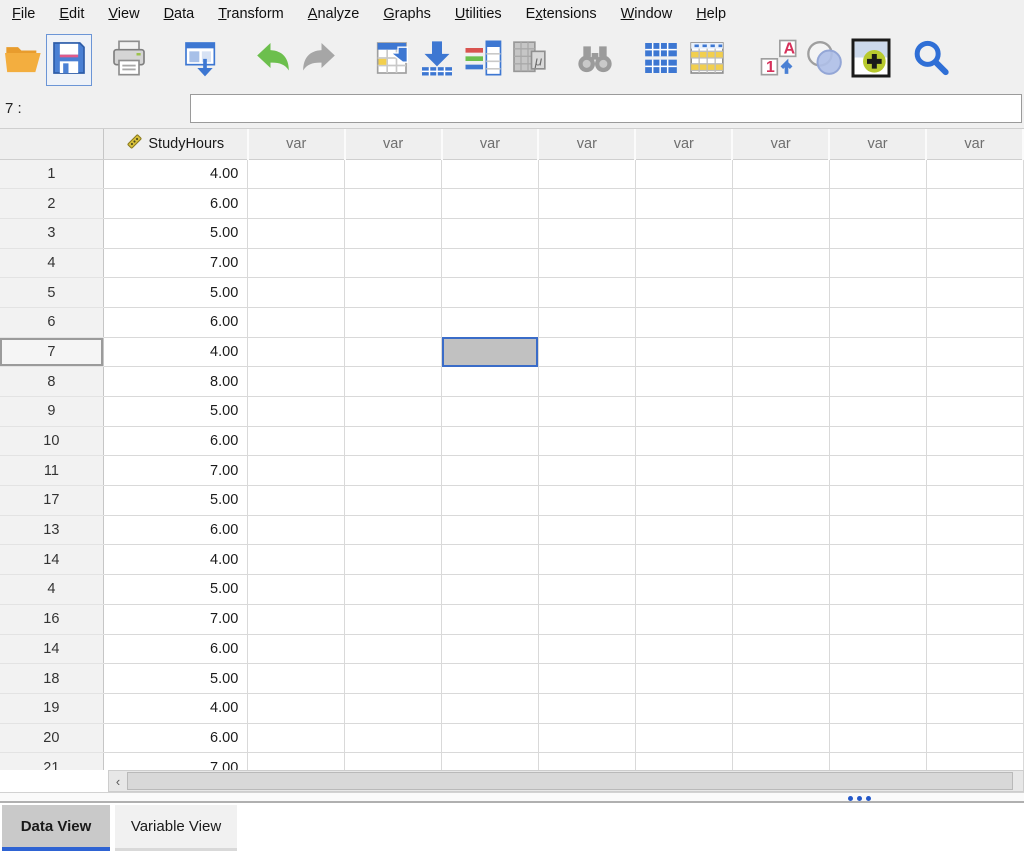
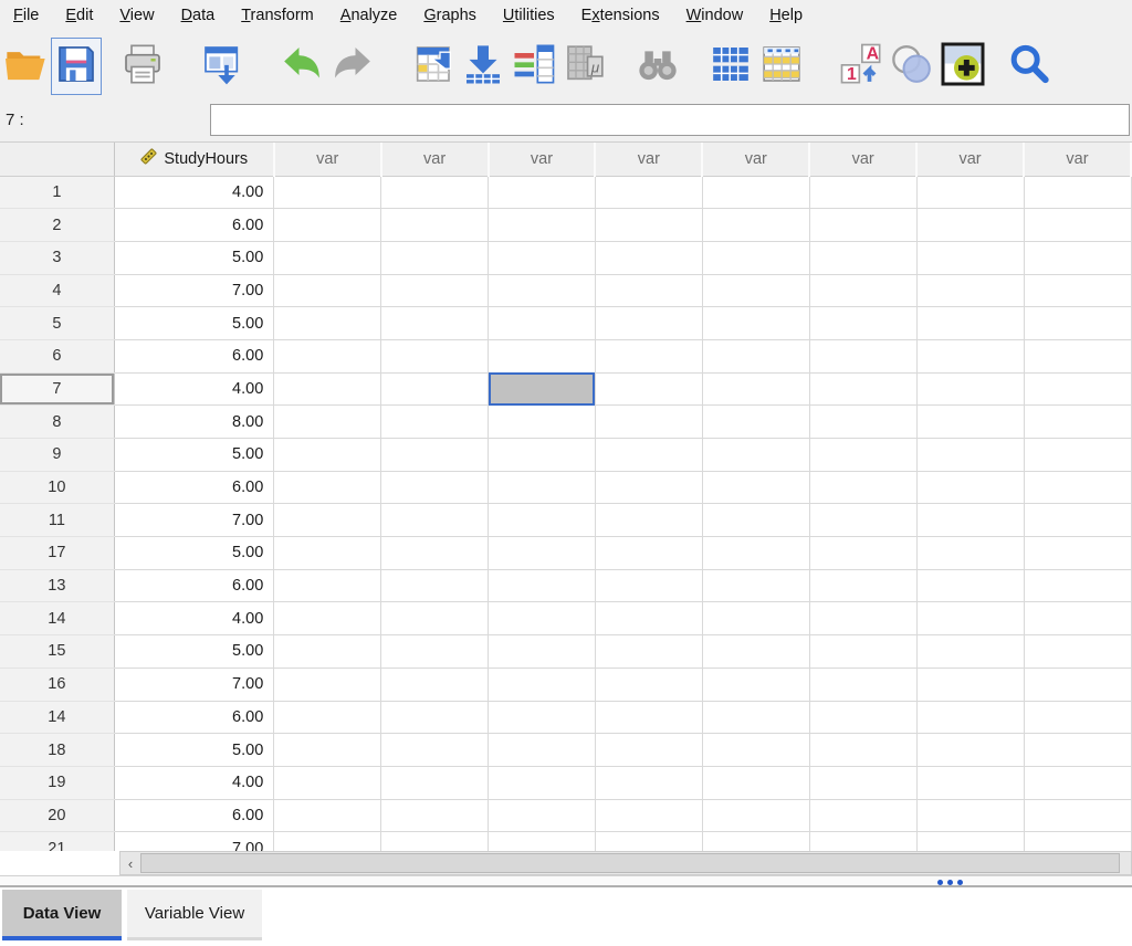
  File
  Edit
  View
  Data
  Transform
  Analyze
  Graphs
  Utilities
  Extensions
  Window
  Help
  μ
  A
  1
  7 :
  	StudyHours	var	var	var	var	var	var	var	var
  1	4.00
  2	6.00
  3	5.00
  4	7.00
  5	5.00
  6	6.00
  7	4.00
  8	8.00
  9	5.00
  10	6.00
  11	7.00
  17	5.00
  13	6.00
  14	4.00
- 4	5.00
+ 15	5.00
  16	7.00
  14	6.00
  18	5.00
  19	4.00
  20	6.00
  21	7.00
  ‹
  Data View
  Variable View
